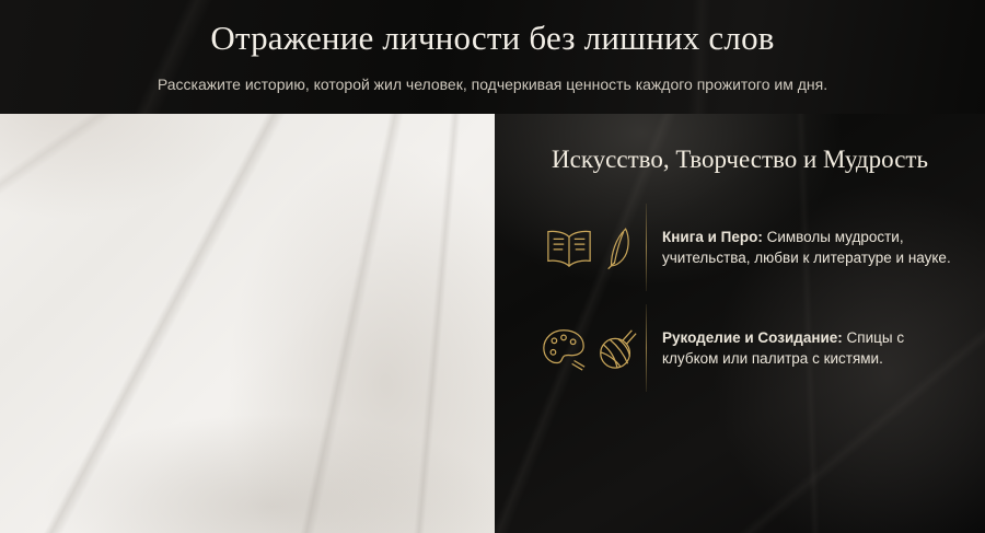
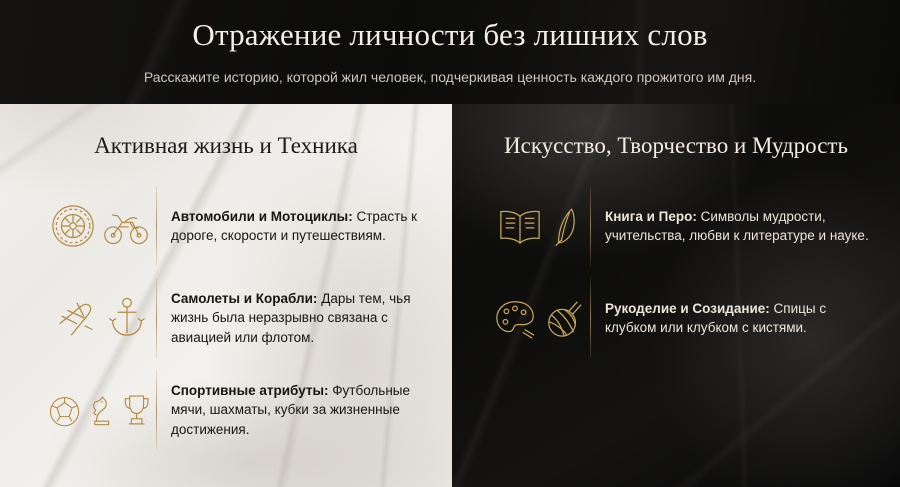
+ Активная жизнь и Техника
+ Автомобили и Мотоциклы: Страсть к дороге, скорости и путешествиям.
+ Самолеты и Корабли: Дары тем, чья жизнь была неразрывно связана с авиацией или флотом.
+ Спортивные атрибуты: Футбольные мячи, шахматы, кубки за жизненные достижения.
  Искусство, Творчество и Мудрость
  Книга и Перо: Символы мудрости, учительства, любви к литературе и науке.
- Рукоделие и Созидание: Спицы с клубком или палитра с кистями.
+ Рукоделие и Созидание: Спицы с клубком или клубком с кистями.
